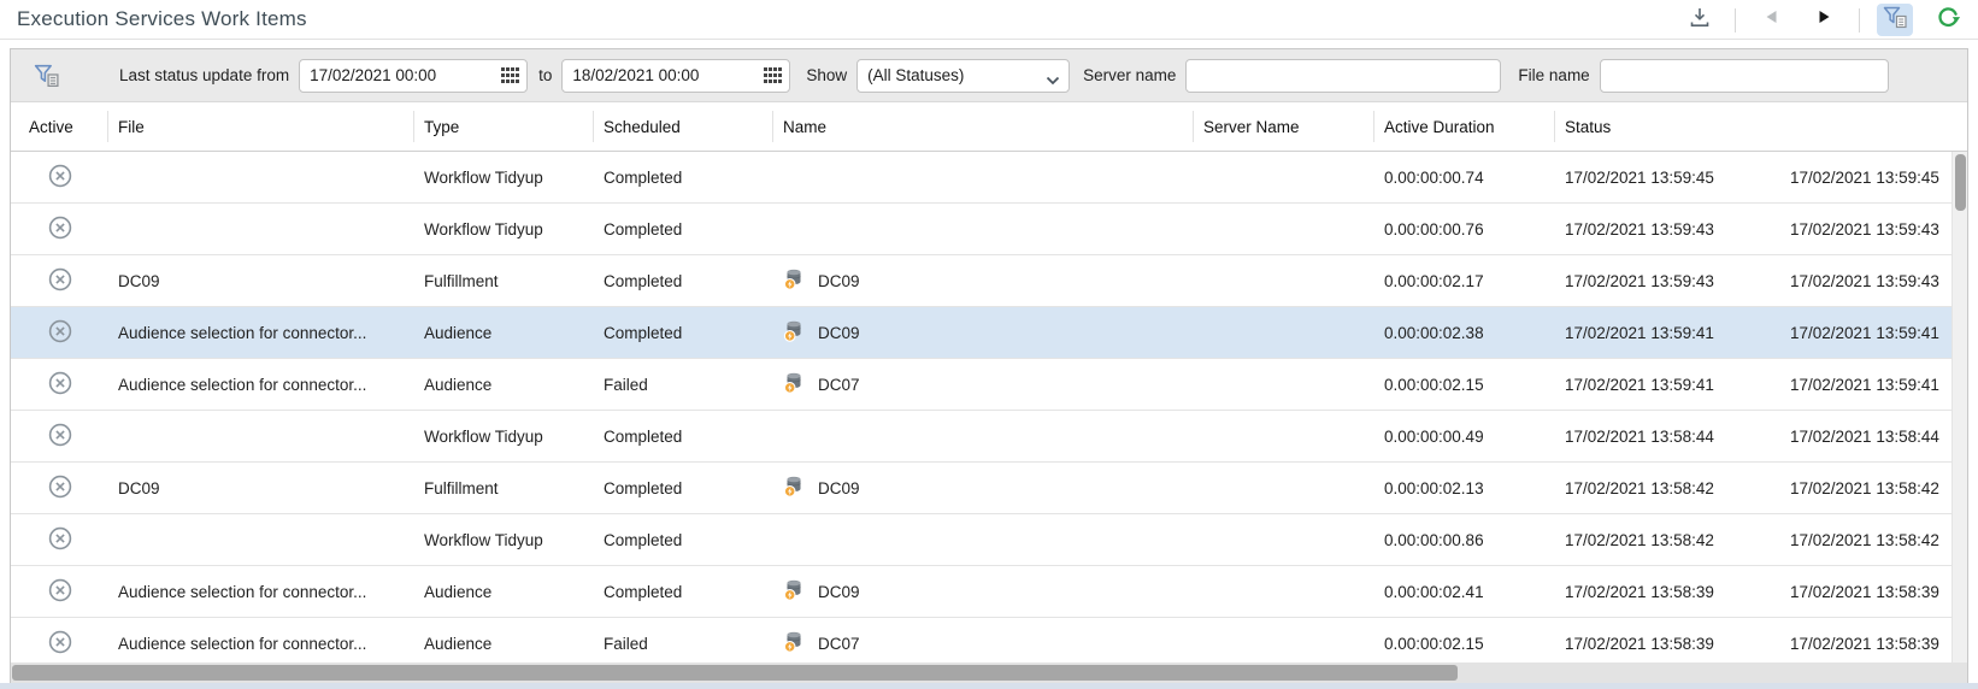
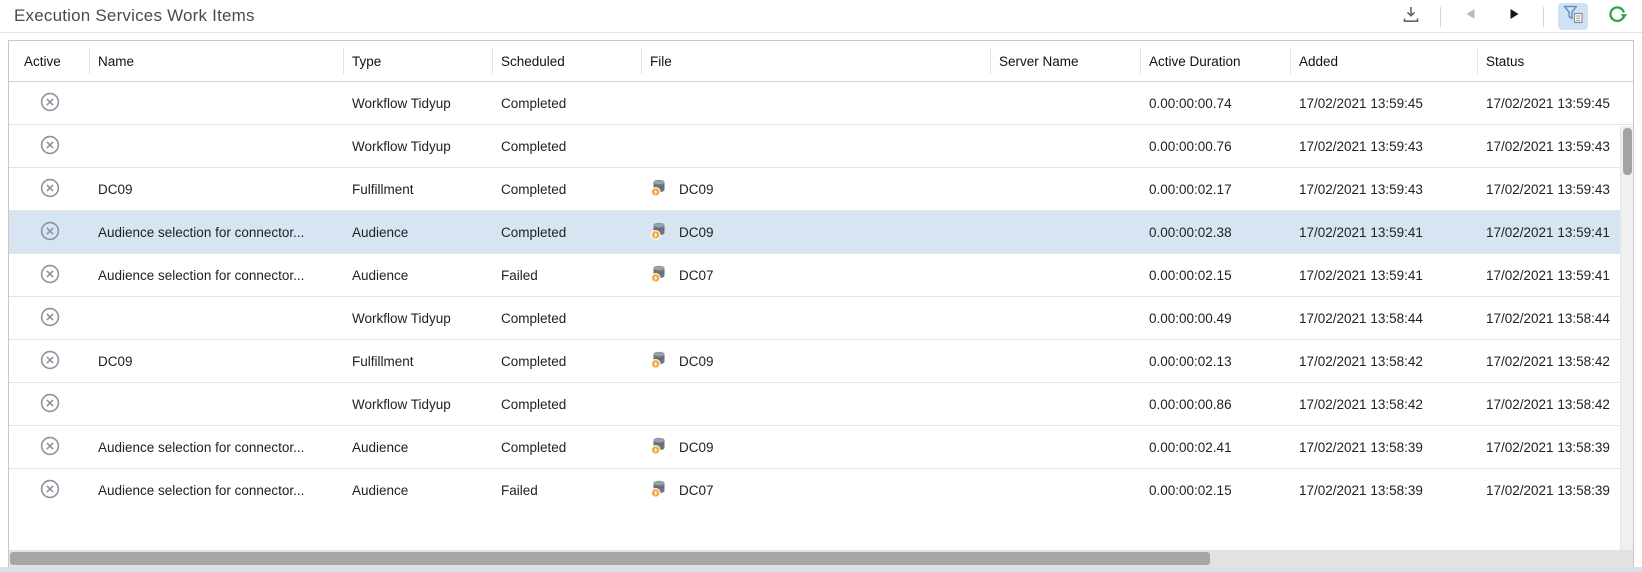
  Execution Services Work Items
- Last status update from
- 17/02/2021 00:00
- to
- 18/02/2021 00:00
- Show
- (All Statuses)
- Server name
- File name
  Active
- File
+ Name
  Type
  Scheduled
- Name
+ File
  Server Name
  Active Duration
+ Added
  Status
  Workflow Tidyup
  Completed
  0.00:00:00.74
  17/02/2021 13:59:45
  17/02/2021 13:59:45
  Workflow Tidyup
  Completed
  0.00:00:00.76
  17/02/2021 13:59:43
  17/02/2021 13:59:43
  DC09
  Fulfillment
  Completed
  DC09
  0.00:00:02.17
  17/02/2021 13:59:43
  17/02/2021 13:59:43
  Audience selection for connector...
  Audience
  Completed
  DC09
  0.00:00:02.38
  17/02/2021 13:59:41
  17/02/2021 13:59:41
  Audience selection for connector...
  Audience
  Failed
  DC07
  0.00:00:02.15
  17/02/2021 13:59:41
  17/02/2021 13:59:41
  Workflow Tidyup
  Completed
  0.00:00:00.49
  17/02/2021 13:58:44
  17/02/2021 13:58:44
  DC09
  Fulfillment
  Completed
  DC09
  0.00:00:02.13
  17/02/2021 13:58:42
  17/02/2021 13:58:42
  Workflow Tidyup
  Completed
  0.00:00:00.86
  17/02/2021 13:58:42
  17/02/2021 13:58:42
  Audience selection for connector...
  Audience
  Completed
  DC09
  0.00:00:02.41
  17/02/2021 13:58:39
  17/02/2021 13:58:39
  Audience selection for connector...
  Audience
  Failed
  DC07
  0.00:00:02.15
  17/02/2021 13:58:39
  17/02/2021 13:58:39
